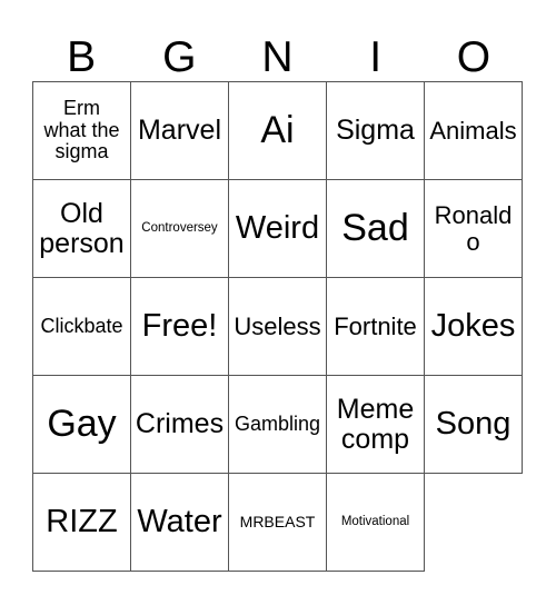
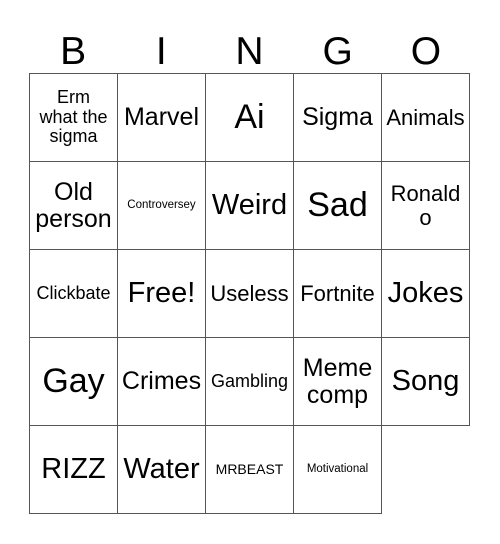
  B
- G
+ I
  N
- I
+ G
  O
  Erm
  what the
  sigma
  Marvel
  Ai
  Sigma
  Animals
  Old
  person
  Controversey
  Weird
  Sad
  Ronaldo
  Clickbate
  Free!
  Useless
  Fortnite
  Jokes
  Gay
  Crimes
  Gambling
  Meme
  comp
  Song
  RIZZ
  Water
  MRBEAST
  Motivational
